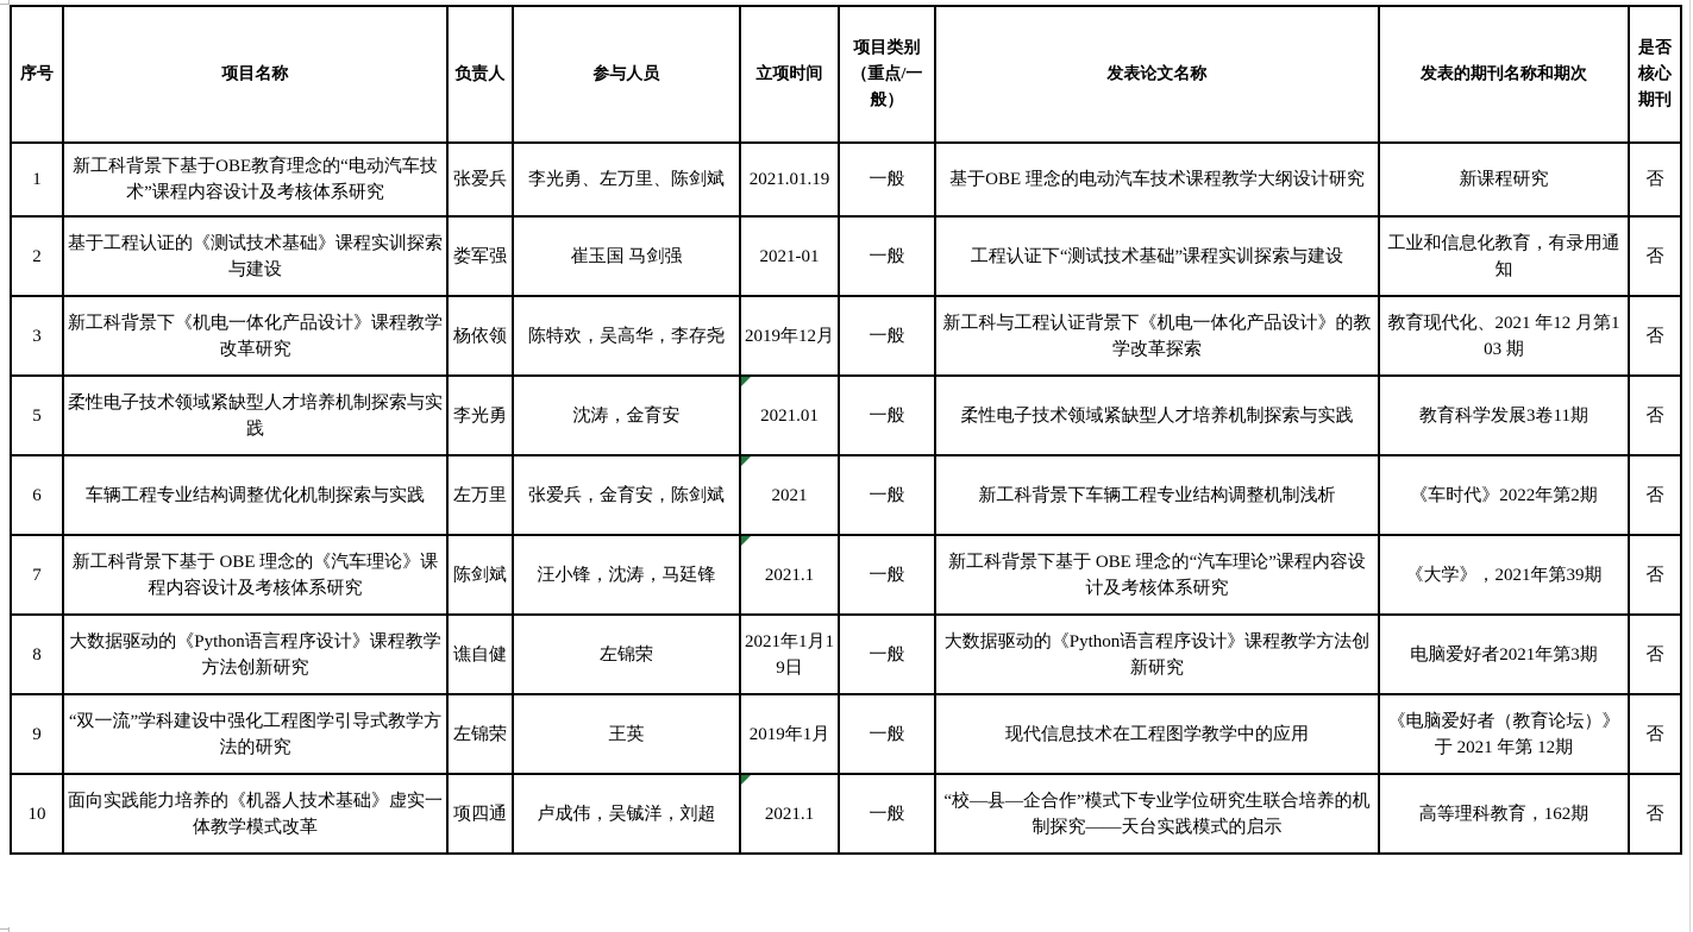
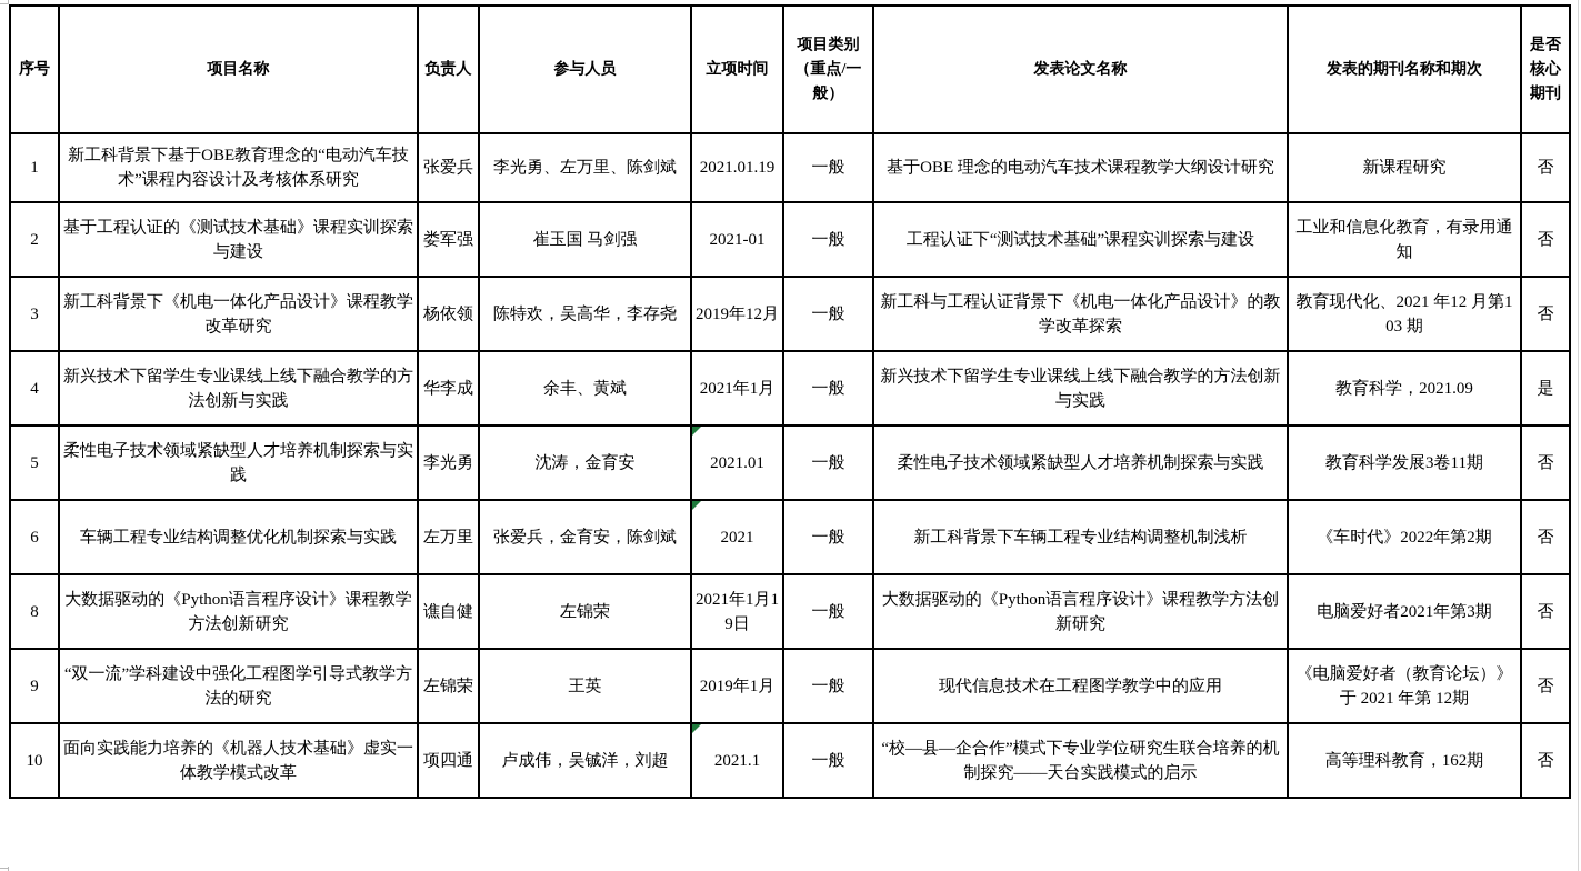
  序号	项目名称	负责人	参与人员	立项时间	项目类别（重点/一般）	发表论文名称	发表的期刊名称和期次	是否核心期刊
  1	新工科背景下基于OBE教育理念的“电动汽车技术”课程内容设计及考核体系研究	张爱兵	李光勇、左万里、陈剑斌	2021.01.19	一般	基于OBE 理念的电动汽车技术课程教学大纲设计研究	新课程研究	否
  2	基于工程认证的《测试技术基础》课程实训探索与建设	娄军强	崔玉国 马剑强	2021-01	一般	工程认证下“测试技术基础”课程实训探索与建设	工业和信息化教育，有录用通知	否
  3	新工科背景下《机电一体化产品设计》课程教学改革研究	杨依领	陈特欢，吴高华，李存尧	2019年12月	一般	新工科与工程认证背景下《机电一体化产品设计》的教学改革探索	教育现代化、2021 年12 月第103 期	否
+ 4	新兴技术下留学生专业课线上线下融合教学的方法创新与实践	华李成	余丰、黄斌	2021年1月	一般	新兴技术下留学生专业课线上线下融合教学的方法创新与实践	教育科学，2021.09	是
  5	柔性电子技术领域紧缺型人才培养机制探索与实践	李光勇	沈涛，金育安	2021.01	一般	柔性电子技术领域紧缺型人才培养机制探索与实践	教育科学发展3卷11期	否
  6	车辆工程专业结构调整优化机制探索与实践	左万里	张爱兵，金育安，陈剑斌	2021	一般	新工科背景下车辆工程专业结构调整机制浅析	《车时代》2022年第2期	否
- 7	新工科背景下基于 OBE 理念的《汽车理论》课程内容设计及考核体系研究	陈剑斌	汪小锋，沈涛，马廷锋	2021.1	一般	新工科背景下基于 OBE 理念的“汽车理论”课程内容设计及考核体系研究	《大学》，2021年第39期	否
  8	大数据驱动的《Python语言程序设计》课程教学方法创新研究	谯自健	左锦荣	2021年1月19日	一般	大数据驱动的《Python语言程序设计》课程教学方法创新研究	电脑爱好者2021年第3期	否
  9	“双一流”学科建设中强化工程图学引导式教学方法的研究	左锦荣	王英	2019年1月	一般	现代信息技术在工程图学教学中的应用	《电脑爱好者（教育论坛）》于 2021 年第 12期	否
  10	面向实践能力培养的《机器人技术基础》虚实一体教学模式改革	项四通	卢成伟，吴铖洋，刘超	2021.1	一般	“校—县—企合作”模式下专业学位研究生联合培养的机制探究——天台实践模式的启示	高等理科教育，162期	否
